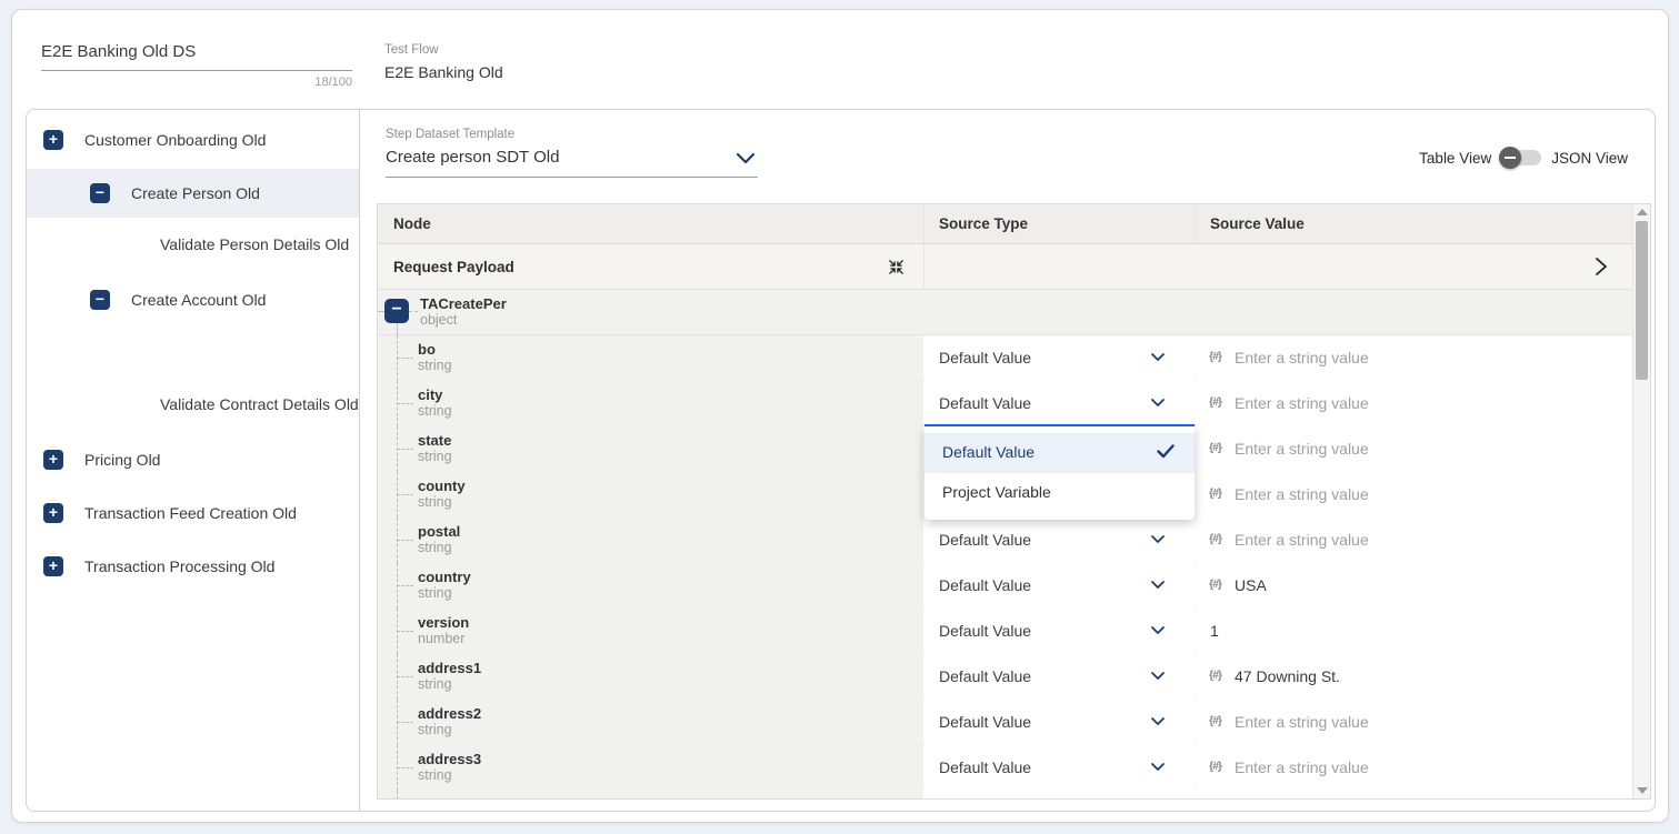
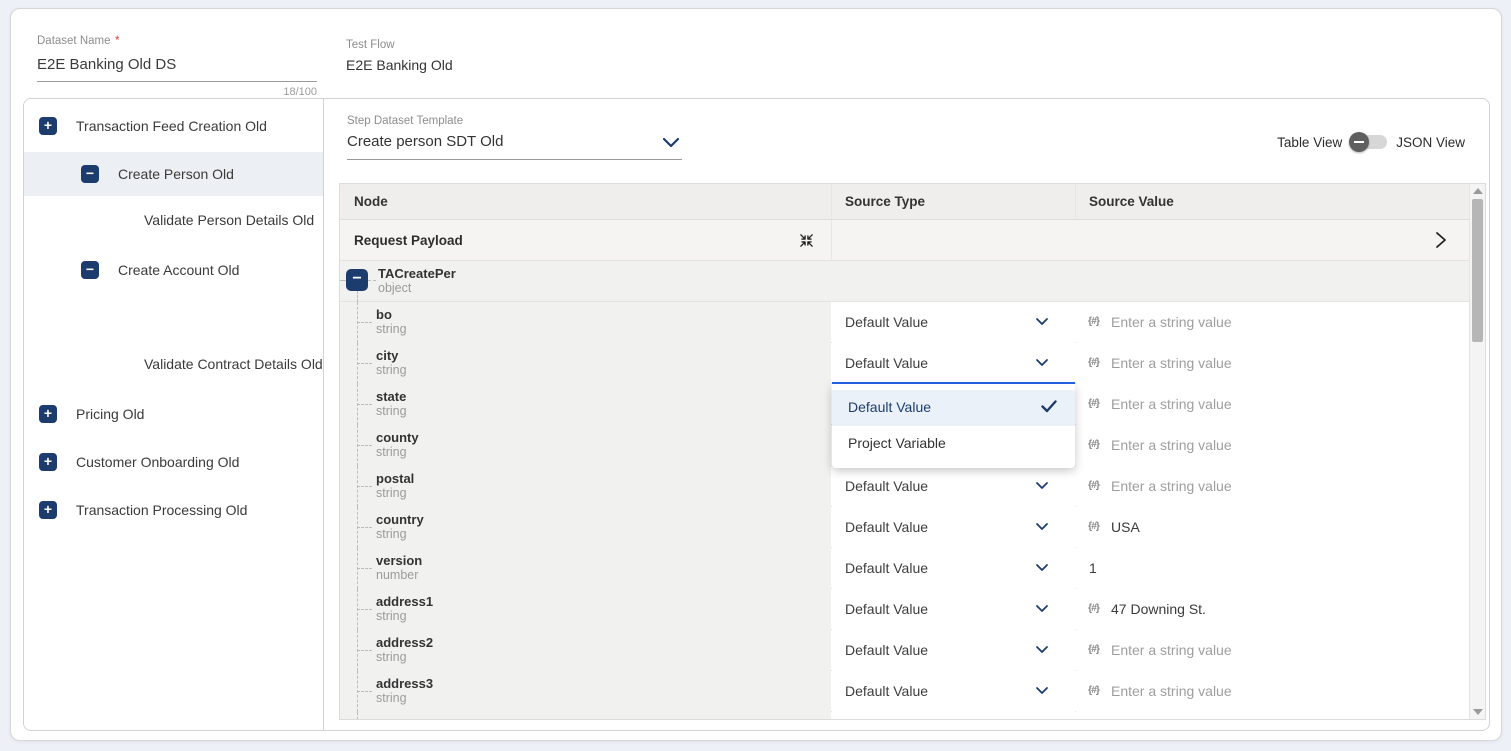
+ Dataset Name *
  E2E Banking Old DS
  18/100
  Test Flow
  E2E Banking Old
  +
- Customer Onboarding Old
+ Transaction Feed Creation Old
  −
  Create Person Old
  Validate Person Details Old
  −
  Create Account Old
  Validate Contract Details Old
  +
  Pricing Old
  +
- Transaction Feed Creation Old
+ Customer Onboarding Old
  +
  Transaction Processing Old
  Step Dataset Template
  Create person SDT Old
  Table View
  JSON View
  Node
  Source Type
  Source Value
  Request Payload
  −
  TACreatePer
  object
  bo
  string
  Default Value
  {#}
  Enter a string value
  city
  string
  Default Value
  {#}
  Enter a string value
  state
  string
  {#}
  Enter a string value
  county
  string
  {#}
  Enter a string value
  postal
  string
  Default Value
  {#}
  Enter a string value
  country
  string
  Default Value
  {#}
  USA
  version
  number
  Default Value
  1
  address1
  string
  Default Value
  {#}
  47 Downing St.
  address2
  string
  Default Value
  {#}
  Enter a string value
  address3
  string
  Default Value
  {#}
  Enter a string value
  Default Value
  Project Variable
